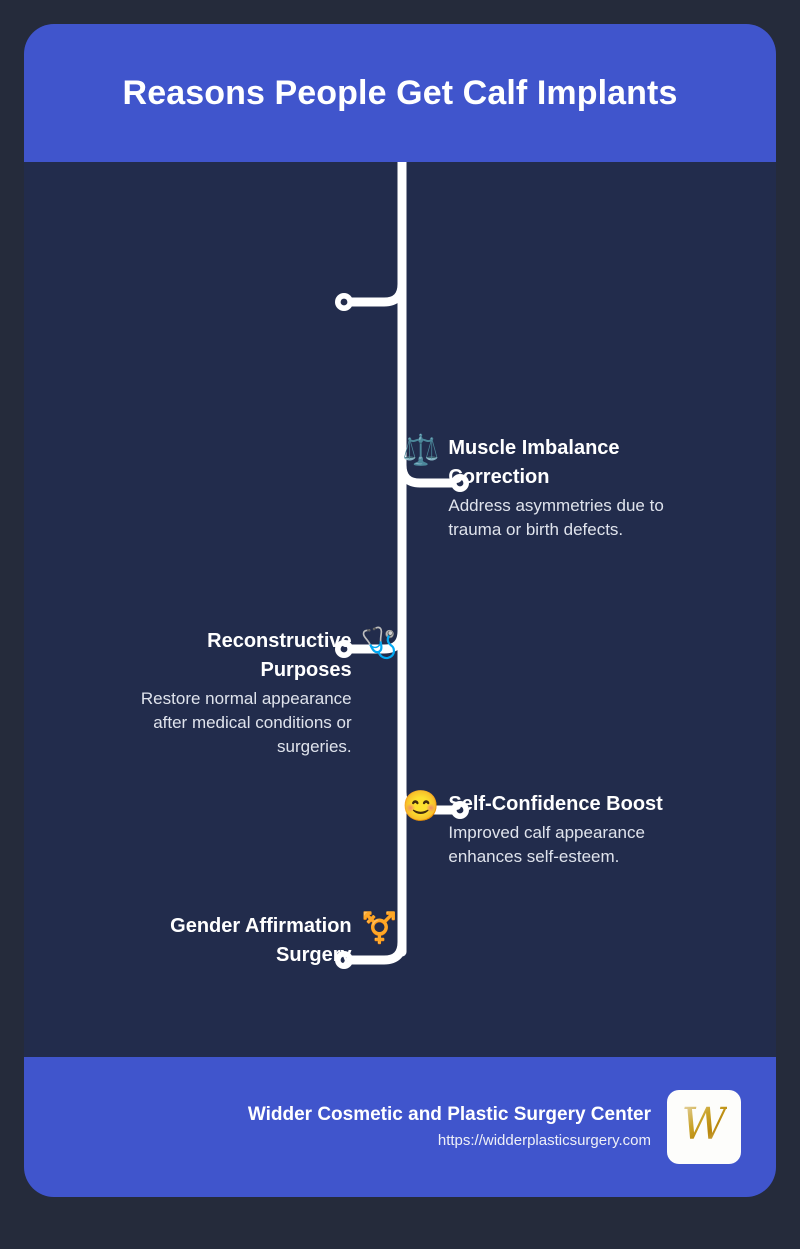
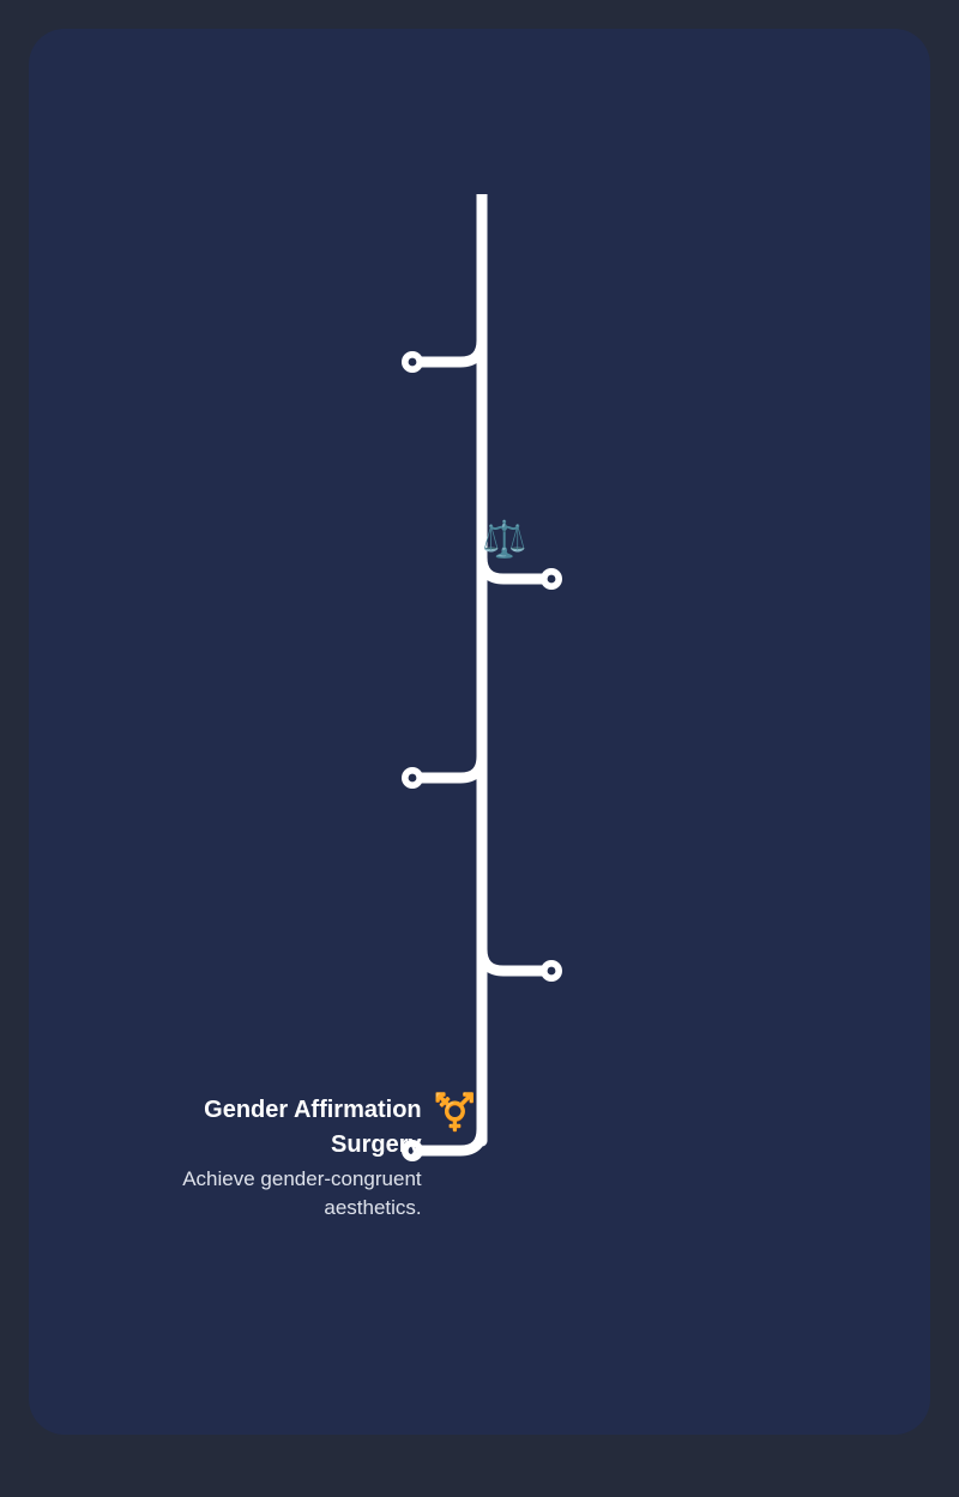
- Reasons People Get Calf Implants
  ⚖️
- Muscle Imbalance Correction
- Address asymmetries due to trauma or birth defects.
- Reconstructive Purposes
- Restore normal appearance after medical conditions or surgeries.
- 🩺
- 😊
- Self-Confidence Boost
- Improved calf appearance enhances self-esteem.
  Gender Affirmation Surgery
+ Achieve gender-congruent aesthetics.
  ⚧️
- Widder Cosmetic and Plastic Surgery Center
- https://widderplasticsurgery.com
- W
